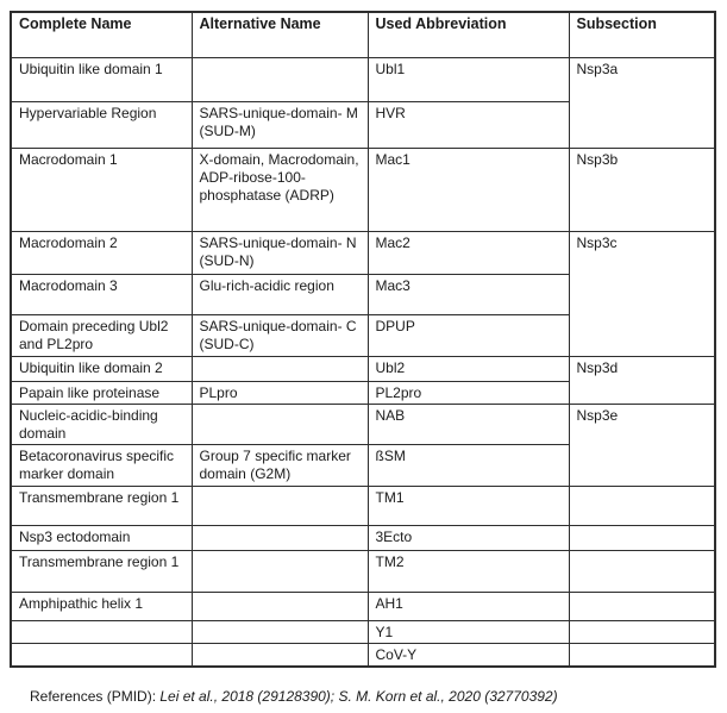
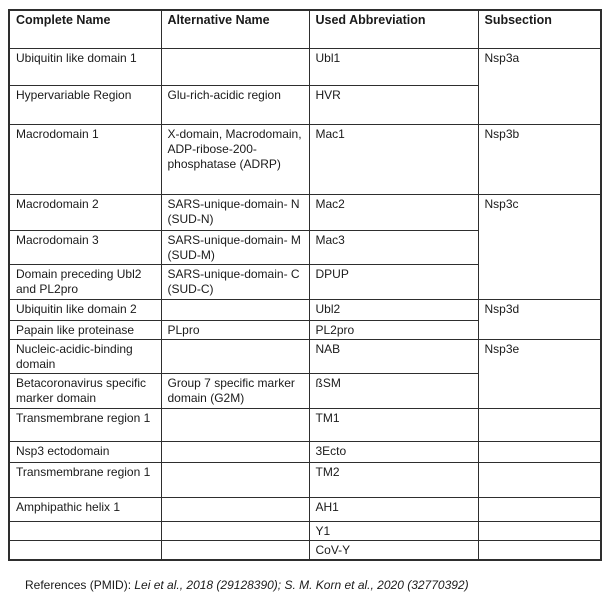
  Complete Name	Alternative Name	Used Abbreviation	Subsection
  Ubiquitin like domain 1		Ubl1	Nsp3a
- Hypervariable Region	SARS-unique-domain- M (SUD-M)	HVR
+ Hypervariable Region	Glu-rich-acidic region	HVR
- Macrodomain 1	X-domain, Macrodomain, ADP-ribose-100-phosphatase (ADRP)	Mac1	Nsp3b
+ Macrodomain 1	X-domain, Macrodomain, ADP-ribose-200-phosphatase (ADRP)	Mac1	Nsp3b
  Macrodomain 2	SARS-unique-domain- N (SUD-N)	Mac2	Nsp3c
- Macrodomain 3	Glu-rich-acidic region	Mac3
+ Macrodomain 3	SARS-unique-domain- M (SUD-M)	Mac3
  Domain preceding Ubl2 and PL2pro	SARS-unique-domain- C (SUD-C)	DPUP
  Ubiquitin like domain 2		Ubl2	Nsp3d
  Papain like proteinase	PLpro	PL2pro
  Nucleic-acidic-binding domain		NAB	Nsp3e
  Betacoronavirus specific marker domain	Group 7 specific marker domain (G2M)	ßSM
  Transmembrane region 1		TM1
  Nsp3 ectodomain		3Ecto
  Transmembrane region 1		TM2
  Amphipathic helix 1		AH1
  		Y1
  		CoV-Y
  References (PMID): Lei et al., 2018 (29128390); S. M. Korn et al., 2020 (32770392)
